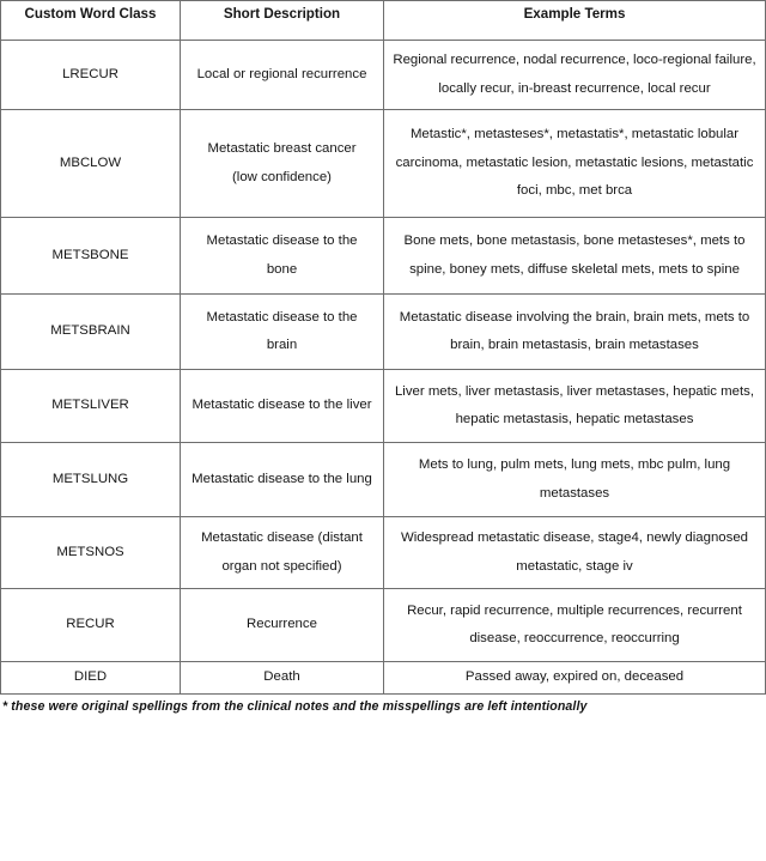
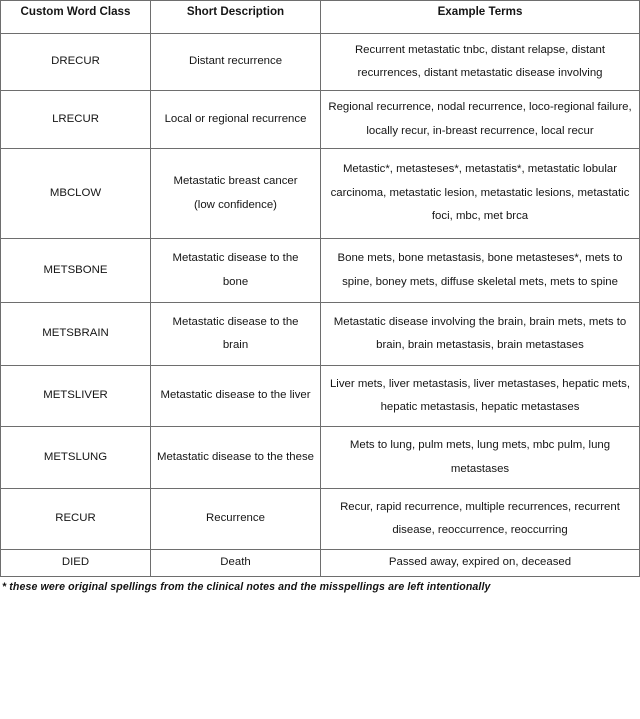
  Custom Word Class	Short Description	Example Terms
+ DRECUR	Distant recurrence	Recurrent metastatic tnbc, distant relapse, distantrecurrences, distant metastatic disease involving
  LRECUR	Local or regional recurrence	Regional recurrence, nodal recurrence, loco-regional failure,locally recur, in-breast recurrence, local recur
  MBCLOW	Metastatic breast cancer(low confidence)	Metastic*, metasteses*, metastatis*, metastatic lobularcarcinoma, metastatic lesion, metastatic lesions, metastaticfoci, mbc, met brca
  METSBONE	Metastatic disease to thebone	Bone mets, bone metastasis, bone metasteses*, mets tospine, boney mets, diffuse skeletal mets, mets to spine
  METSBRAIN	Metastatic disease to thebrain	Metastatic disease involving the brain, brain mets, mets tobrain, brain metastasis, brain metastases
  METSLIVER	Metastatic disease to the liver	Liver mets, liver metastasis, liver metastases, hepatic mets,hepatic metastasis, hepatic metastases
- METSLUNG	Metastatic disease to the lung	Mets to lung, pulm mets, lung mets, mbc pulm, lungmetastases
+ METSLUNG	Metastatic disease to the these	Mets to lung, pulm mets, lung mets, mbc pulm, lungmetastases
- METSNOS	Metastatic disease (distantorgan not specified)	Widespread metastatic disease, stage4, newly diagnosedmetastatic, stage iv
  RECUR	Recurrence	Recur, rapid recurrence, multiple recurrences, recurrentdisease, reoccurrence, reoccurring
  DIED	Death	Passed away, expired on, deceased
  * these were original spellings from the clinical notes and the misspellings are left intentionally
